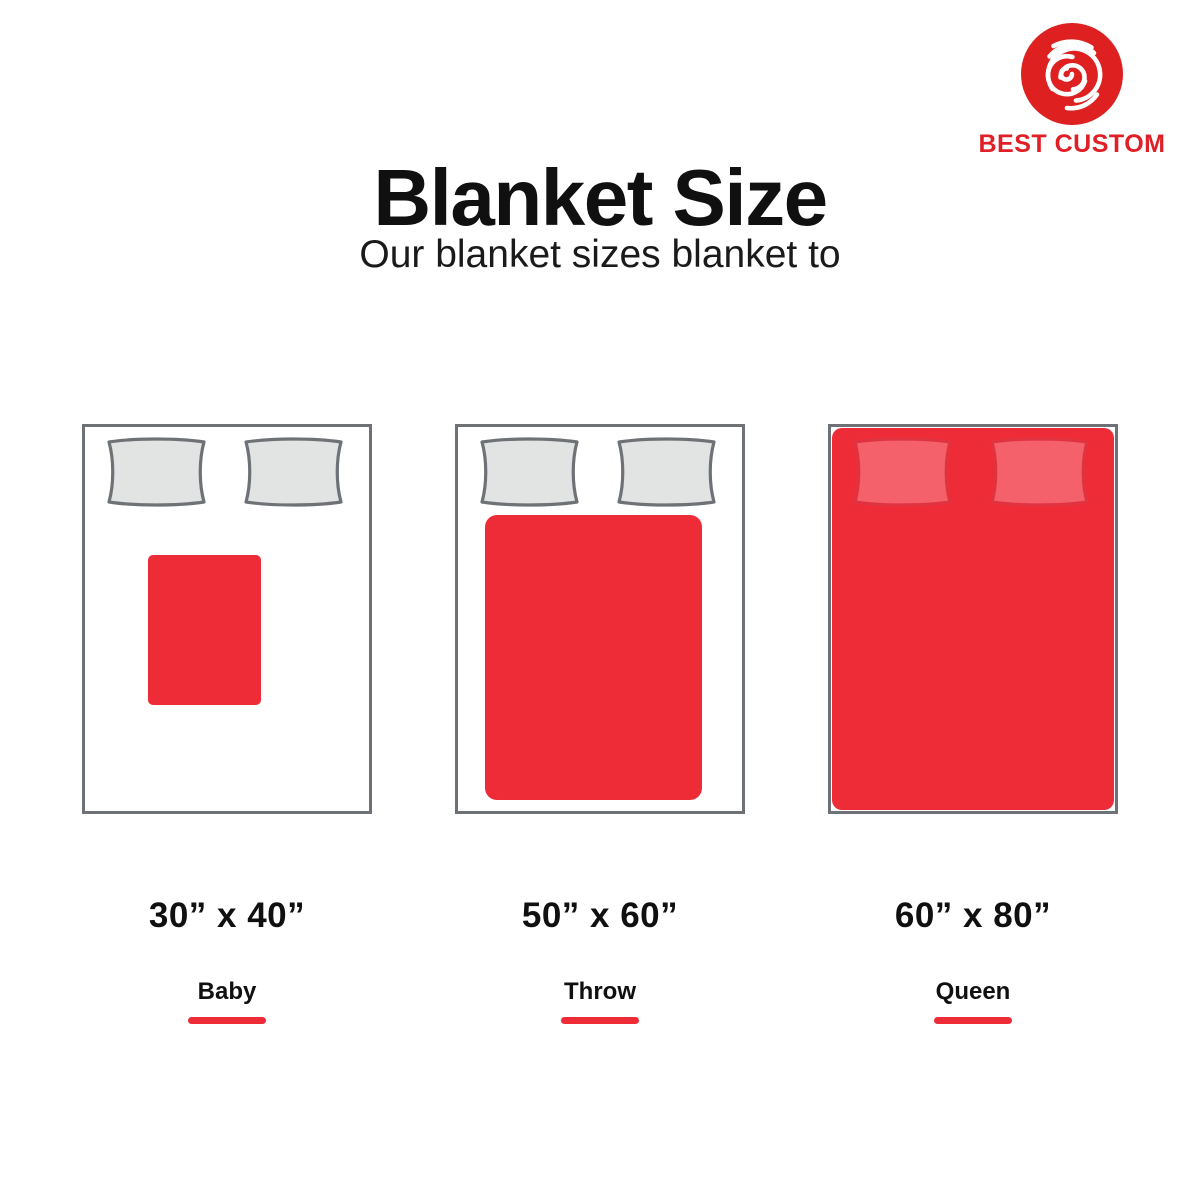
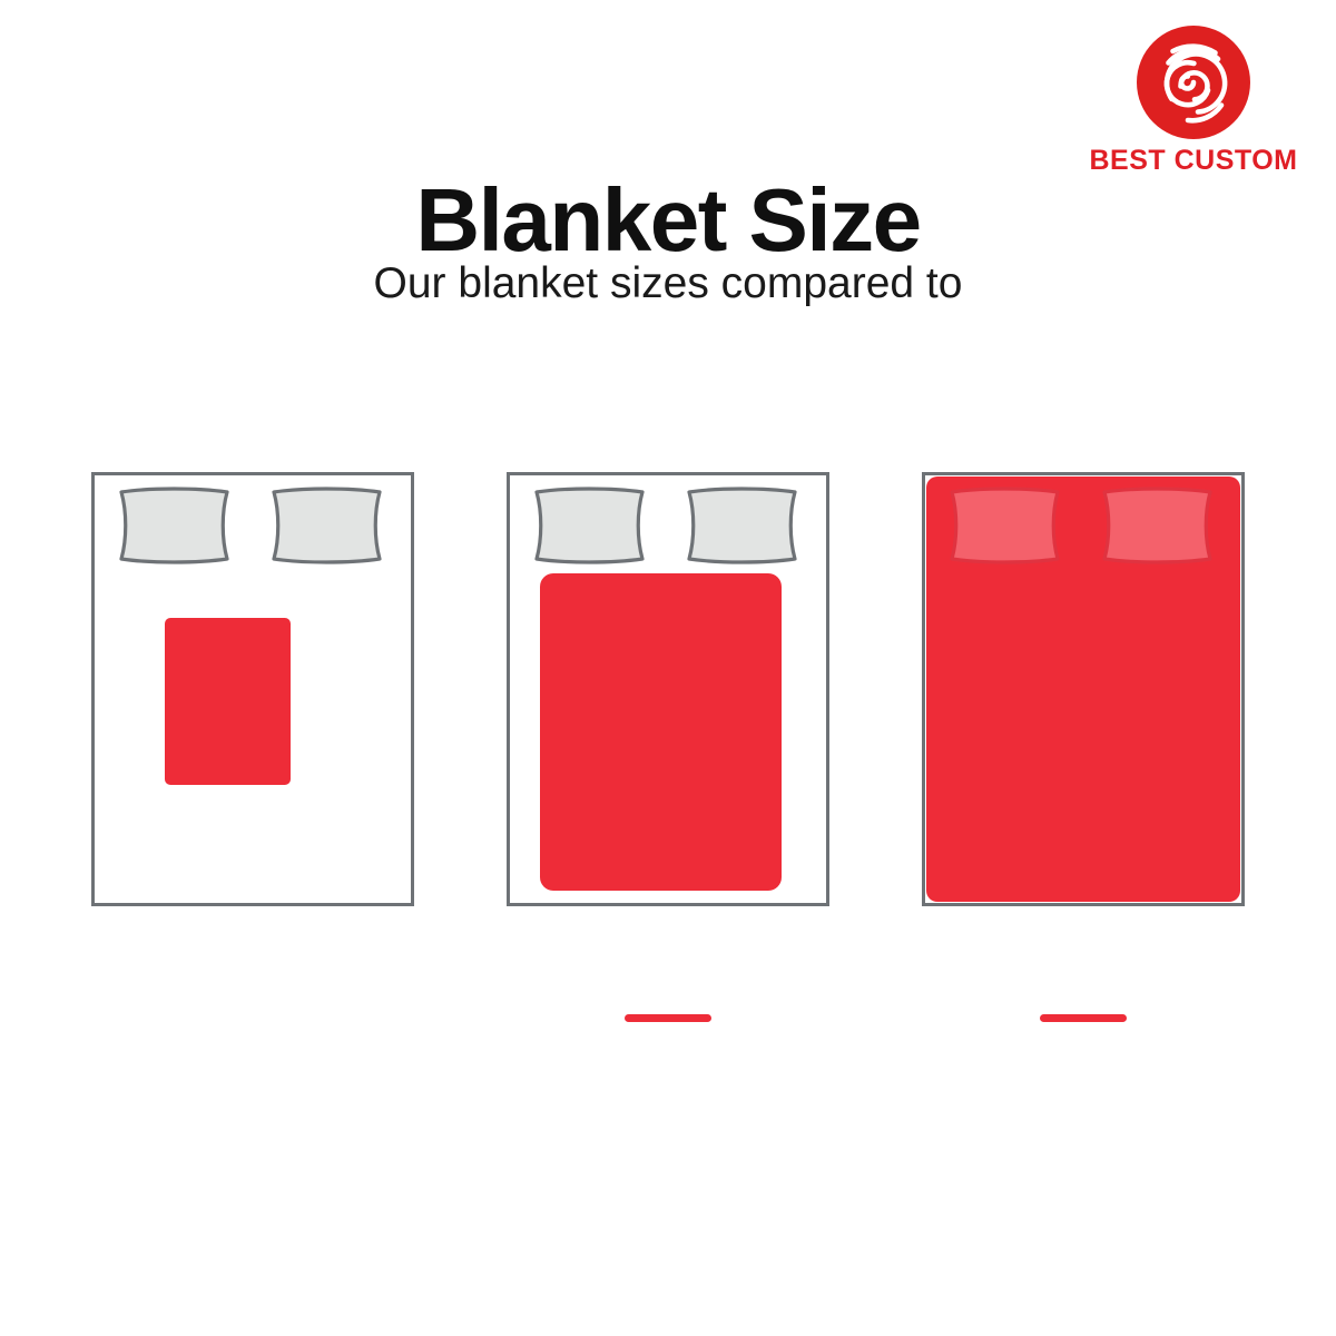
  BEST CUSTOM
  Blanket Size
- Our blanket sizes blanket to
+ Our blanket sizes compared to
- 30” x 40”
- Baby
- 50” x 60”
- Throw
- 60” x 80”
- Queen
